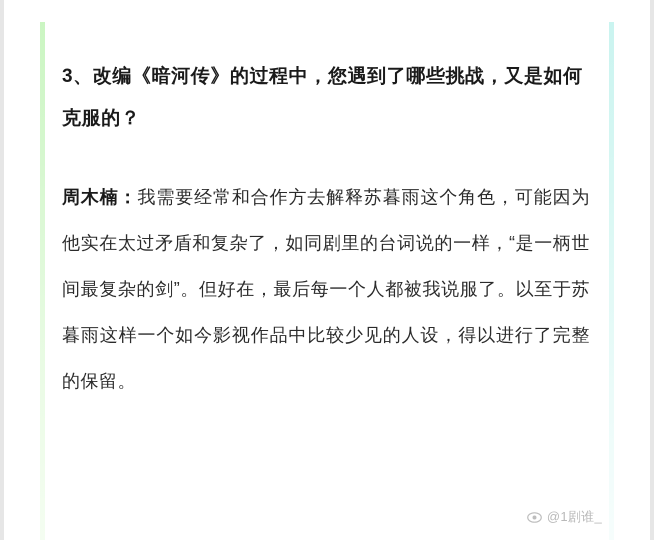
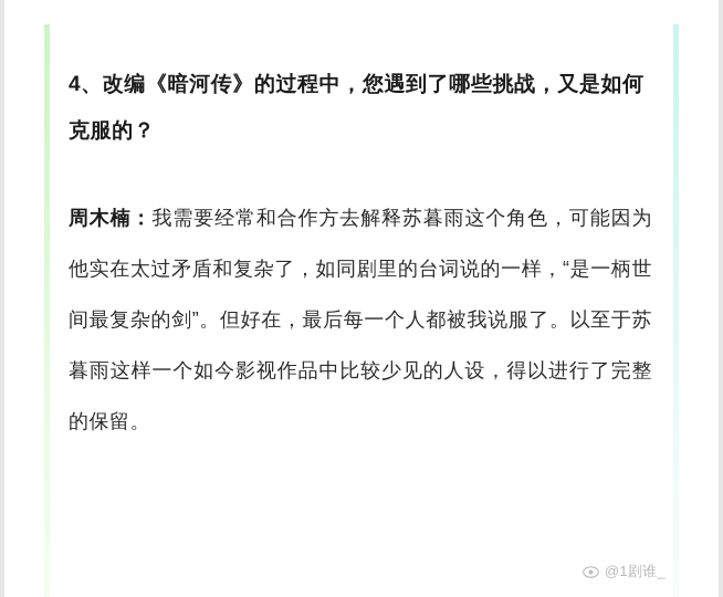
- 3、改编《暗河传》的过程中，您遇到了哪些挑战，又是如何克服的？
+ 4、改编《暗河传》的过程中，您遇到了哪些挑战，又是如何克服的？
  周木楠：我需要经常和合作方去解释苏暮雨这个角色，可能因为他实在太过矛盾和复杂了，如同剧里的台词说的一样，“是一柄世间最复杂的剑”。但好在，最后每一个人都被我说服了。以至于苏暮雨这样一个如今影视作品中比较少见的人设，得以进行了完整的保留。
  @1剧谁_
